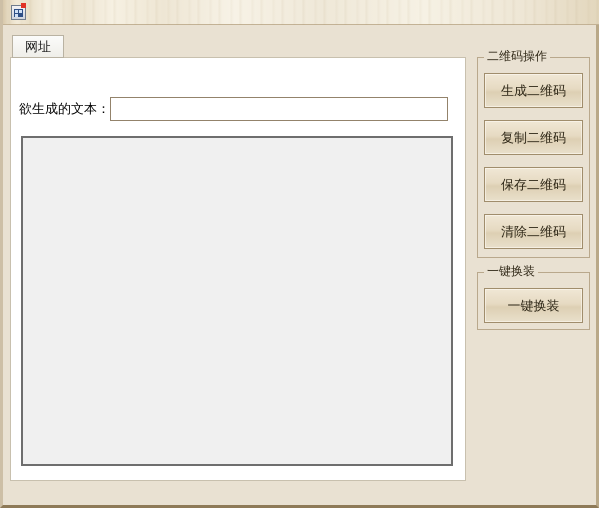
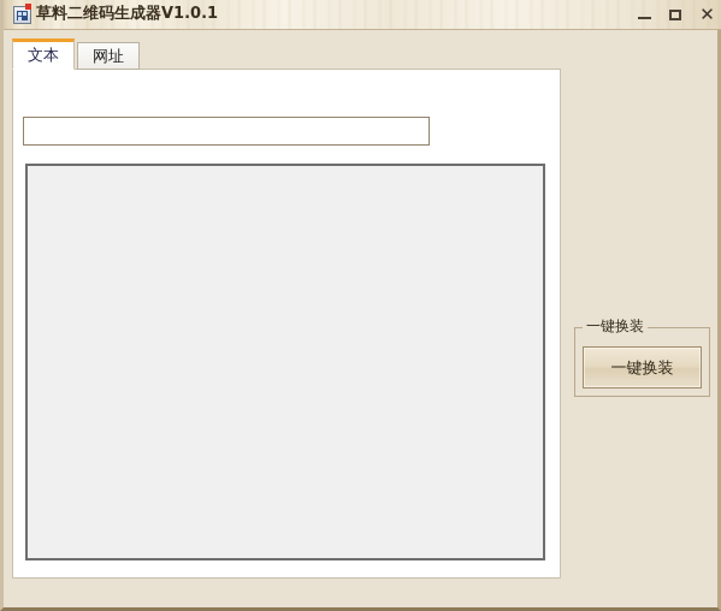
+ 草料二维码生成器V1.0.1
+ ✕
+ 文本
  网址
- 欲生成的文本：
- 二维码操作
- 生成二维码
- 复制二维码
- 保存二维码
- 清除二维码
  一键换装
  一键换装
